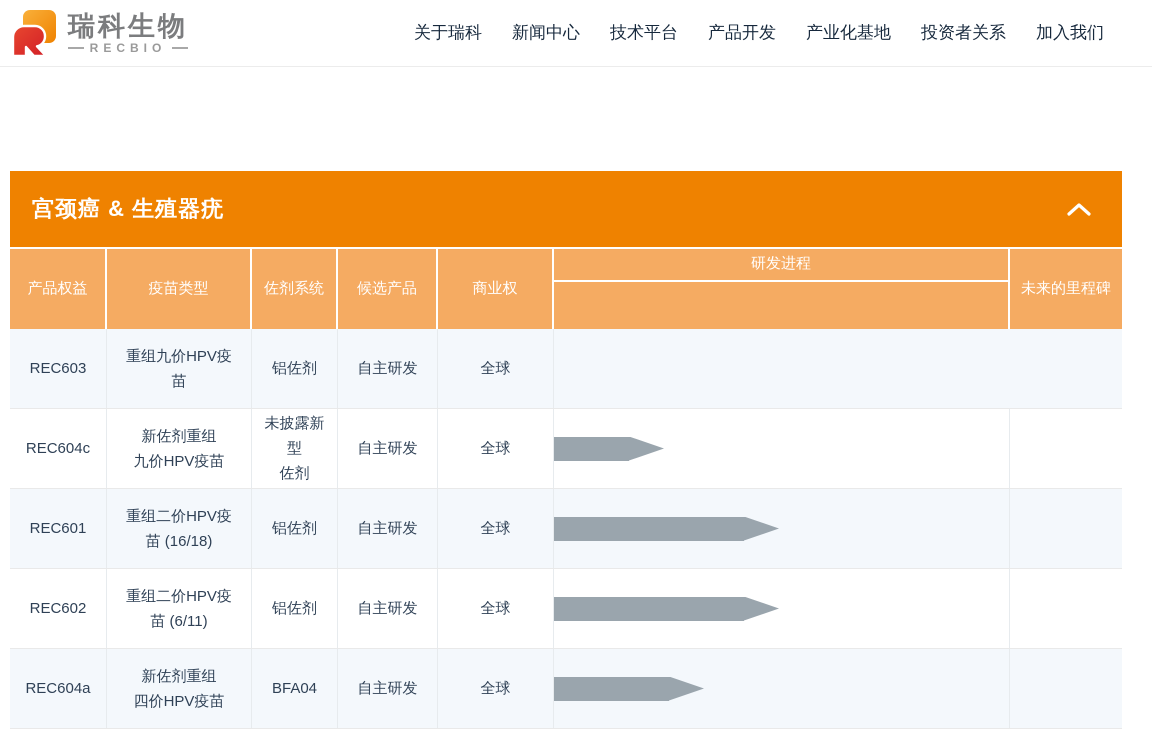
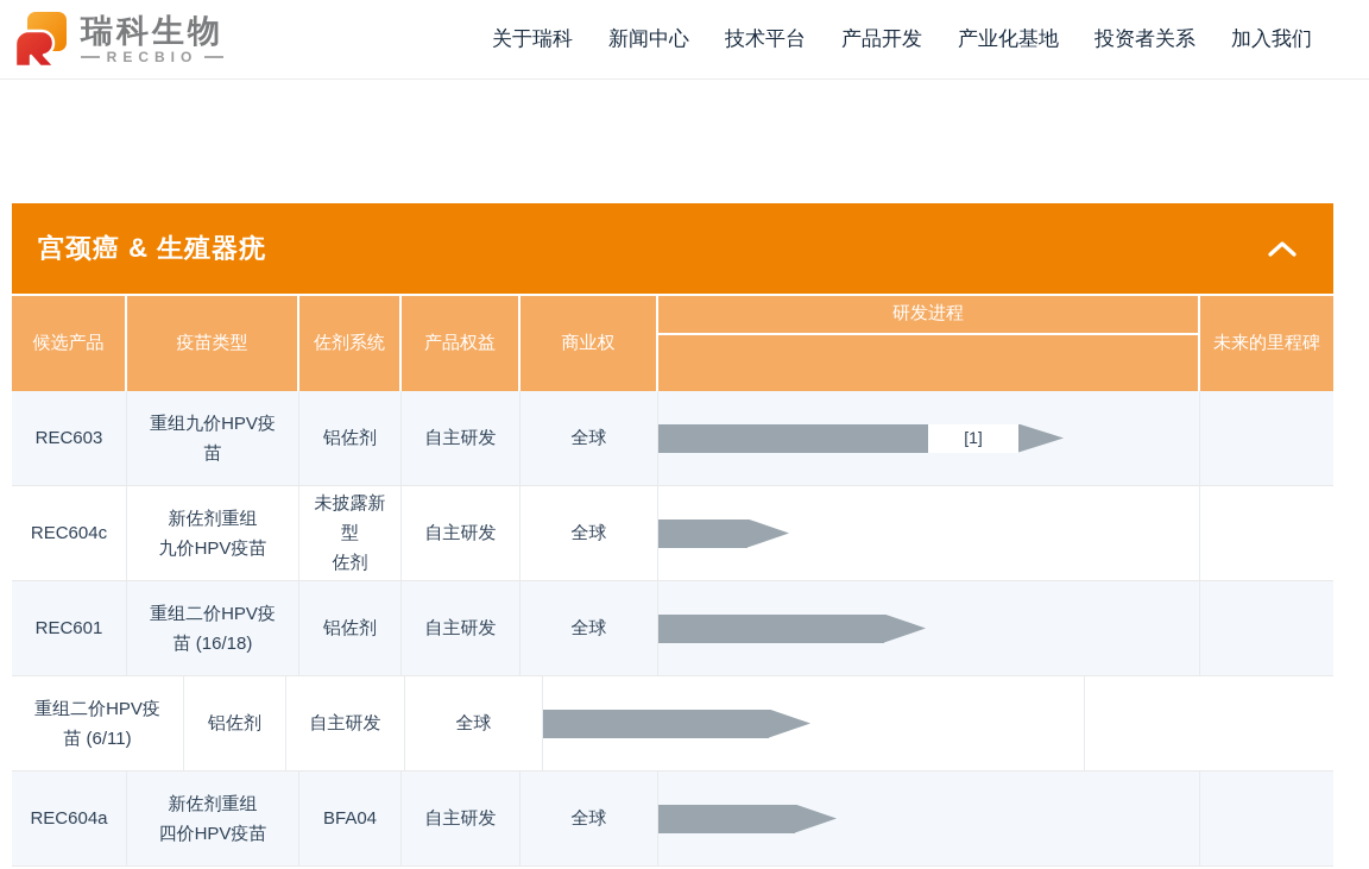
  瑞科生物
  RECBIO
  关于瑞科
  新闻中心
  技术平台
  产品开发
  产业化基地
  投资者关系
  加入我们
  宫颈癌 & 生殖器疣
- 产品权益
+ 候选产品
  疫苗类型
  佐剂系统
- 候选产品
+ 产品权益
  商业权
  研发进程
  未来的里程碑
  REC603
  重组九价HPV疫
  苗
  铝佐剂
  自主研发
  全球
+ [1]
  REC604c
  新佐剂重组
  九价HPV疫苗
  未披露新型
  佐剂
  自主研发
  全球
  REC601
  重组二价HPV疫
  苗 (16/18)
  铝佐剂
  自主研发
  全球
- REC602
  重组二价HPV疫
  苗 (6/11)
  铝佐剂
  自主研发
  全球
  REC604a
  新佐剂重组
  四价HPV疫苗
  BFA04
  自主研发
  全球
